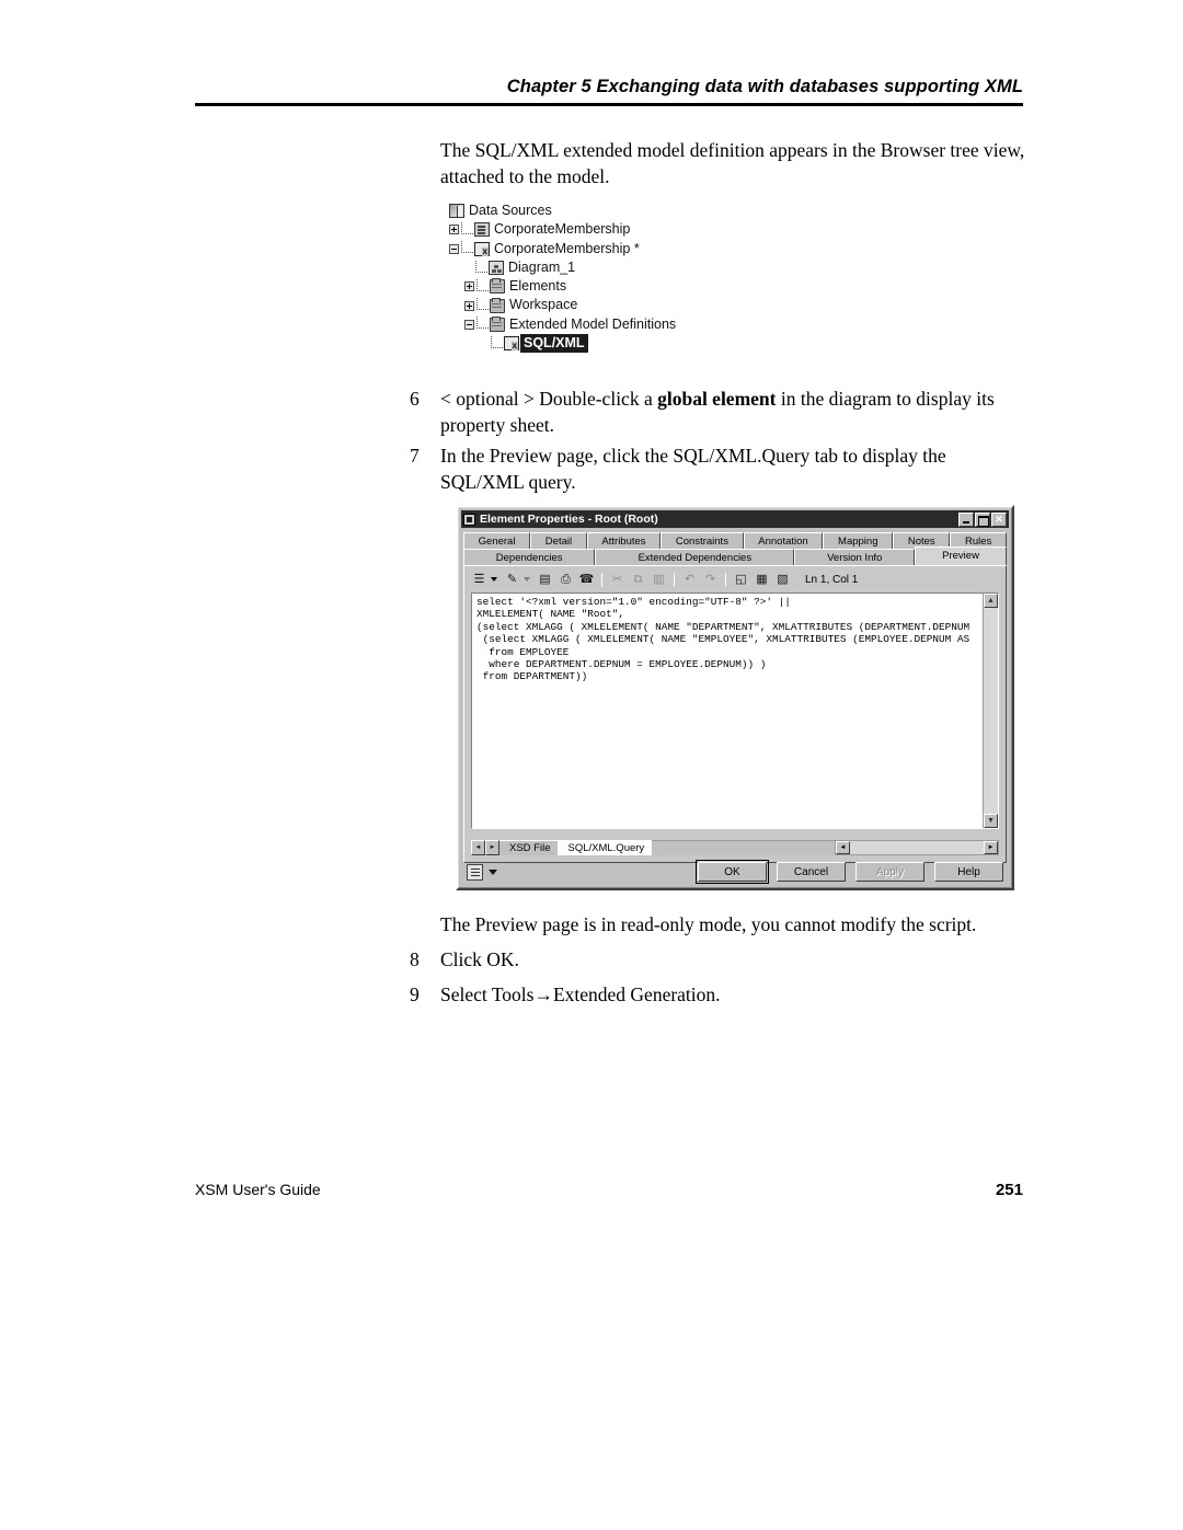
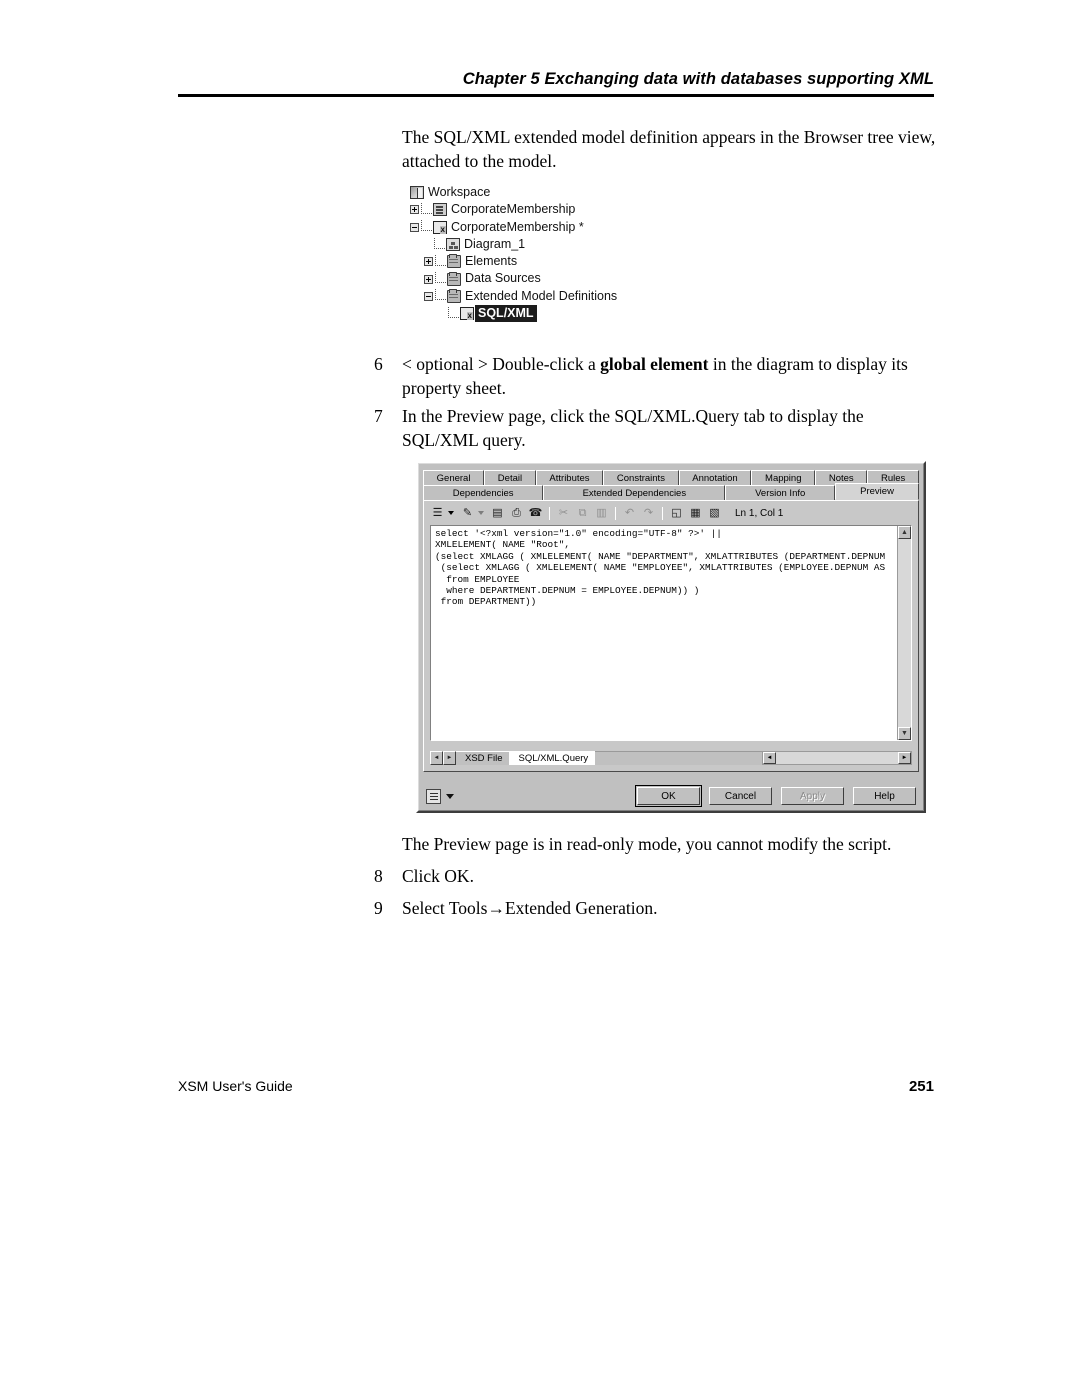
  Chapter 5 Exchanging data with databases supporting XML
  The SQL/XML extended model definition appears in the Browser tree view, attached to the model.
- Data Sources
+ Workspace
  CorporateMembership
  CorporateMembership *
  Diagram_1
  Elements
- Workspace
+ Data Sources
  Extended Model Definitions
  SQL/XML
  6
  < optional > Double-click a global element in the diagram to display its property sheet.
  7
  In the Preview page, click the SQL/XML.Query tab to display the SQL/XML query.
- Element Properties - Root (Root)
- ✕
  General
  Detail
  Attributes
  Constraints
  Annotation
  Mapping
  Notes
  Rules
  Dependencies
  Extended Dependencies
  Version Info
  Preview
  ☰
  ✎
  ▤
  ⎙
  ☎
  ✂
  ⧉
  ▥
  ↶
  ↷
  ◱
  ▦
  ▧
  Ln 1, Col 1
  select '<?xml version="1.0" encoding="UTF-8" ?>' ||
  XMLELEMENT( NAME "Root",
  (select XMLAGG ( XMLELEMENT( NAME "DEPARTMENT", XMLATTRIBUTES (DEPARTMENT.DEPNUM
  (select XMLAGG ( XMLELEMENT( NAME "EMPLOYEE", XMLATTRIBUTES (EMPLOYEE.DEPNUM AS
  from EMPLOYEE
  where DEPARTMENT.DEPNUM = EMPLOYEE.DEPNUM)) )
  from DEPARTMENT))
  XSD File
  SQL/XML.Query
  OK
  Cancel
  Apply
  Help
  The Preview page is in read-only mode, you cannot modify the script.
  8
  Click OK.
  9
  Select Tools→Extended Generation.
  XSM User's Guide
  251
